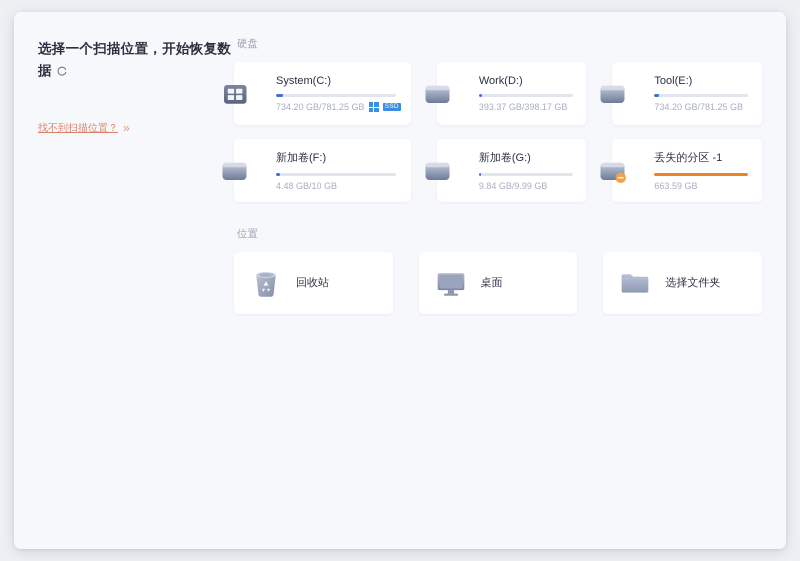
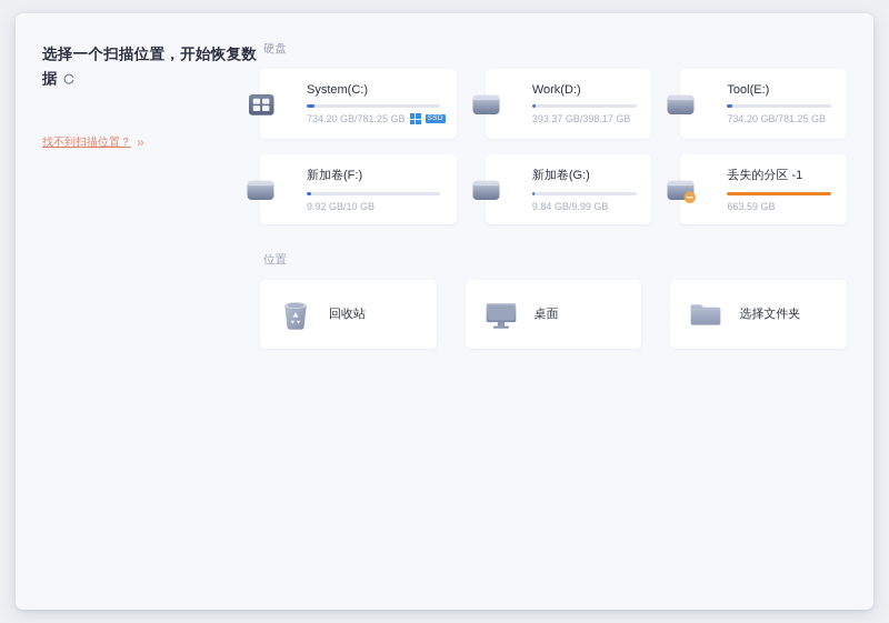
  选择一个扫描位置，开始恢复数据
  找不到扫描位置？
  »
  硬盘
  System(C:)
  734.20 GB/781.25 GB
  Work(D:)
  393.37 GB/398.17 GB
  Tool(E:)
  734.20 GB/781.25 GB
  新加卷(F:)
- 4.48 GB/10 GB
+ 9.92 GB/10 GB
  新加卷(G:)
  9.84 GB/9.99 GB
  丢失的分区 -1
  663.59 GB
  位置
  回收站
  桌面
  选择文件夹
